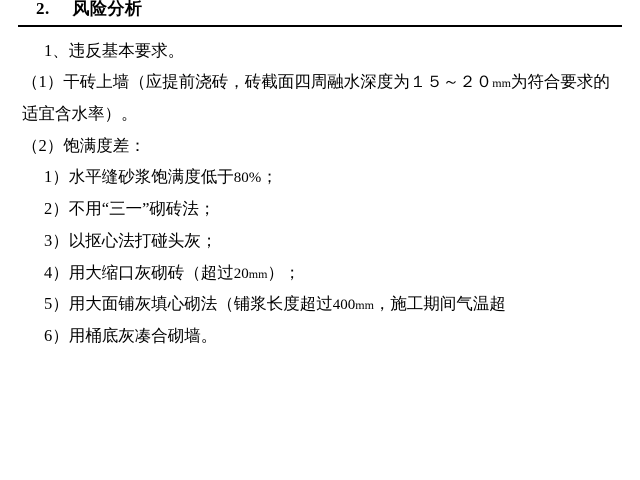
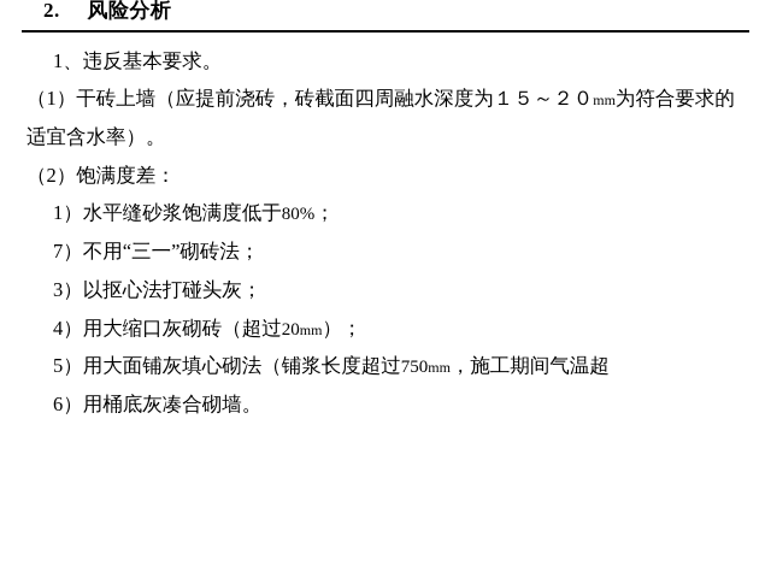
  2. 风险分析
  1、违反基本要求。
  （1）干砖上墙（应提前浇砖，砖截面四周融水深度为１５～２０mm为符合要求的适宜含水率）。
  （2）饱满度差：
  1）水平缝砂浆饱满度低于80%；
- 2）不用“三一”砌砖法；
+ 7）不用“三一”砌砖法；
  3）以抠心法打碰头灰；
  4）用大缩口灰砌砖（超过20mm）；
- 5）用大面铺灰填心砌法（铺浆长度超过400mm，施工期间气温超
+ 5）用大面铺灰填心砌法（铺浆长度超过750mm，施工期间气温超
  6）用桶底灰凑合砌墙。
